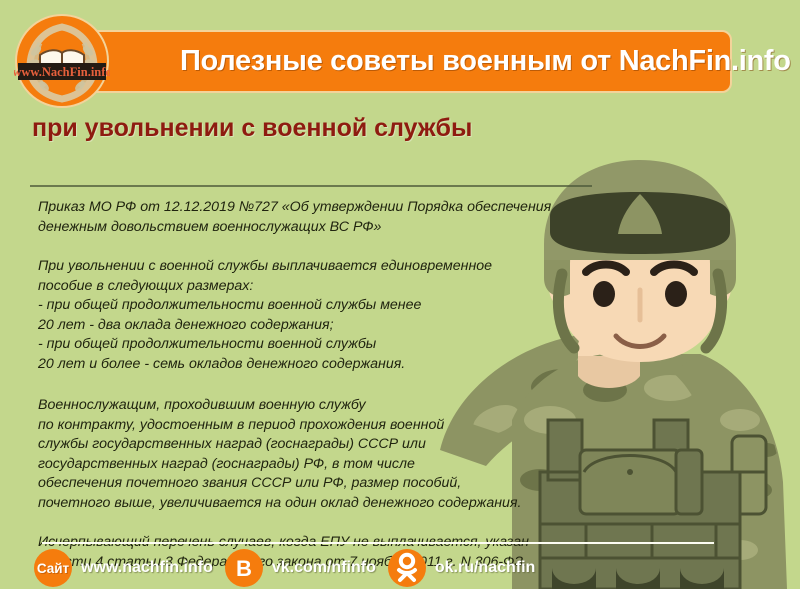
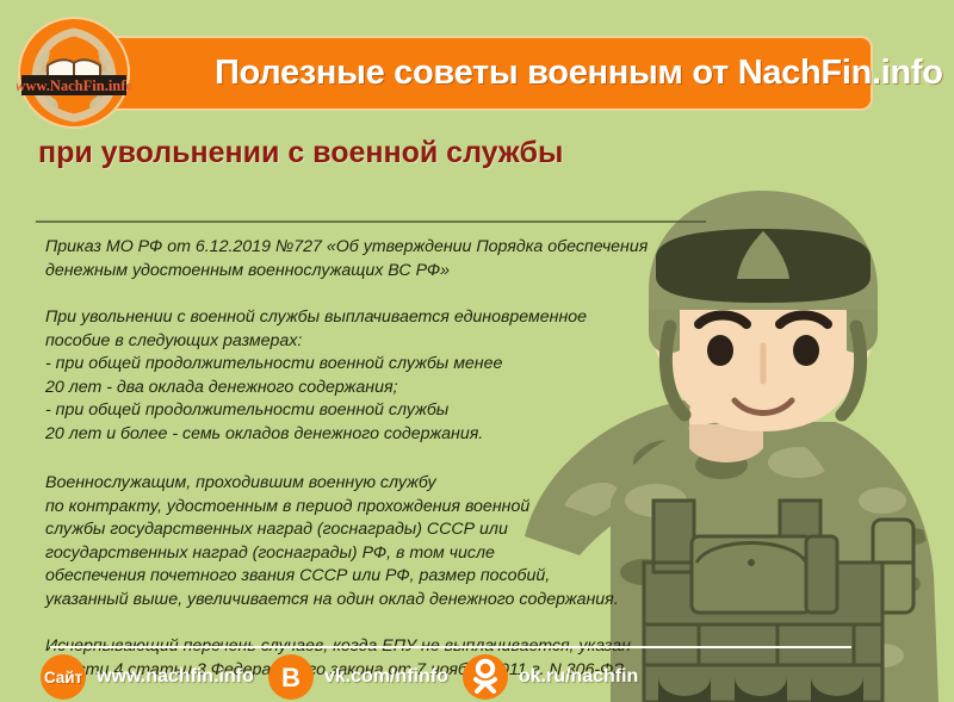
  Полезные советы военным от NachFin.info
  www.NachFin.info
  при увольнении с военной службы
- Приказ МО РФ от 12.12.2019 №727 «Об утверждении Порядка обеспечения
+ Приказ МО РФ от 6.12.2019 №727 «Об утверждении Порядка обеспечения
- денежным довольствием военнослужащих ВС РФ»
+ денежным удостоенным военнослужащих ВС РФ»
  При увольнении с военной службы выплачивается единовременное
  пособие в следующих размерах:
  - при общей продолжительности военной службы менее
  20 лет - два оклада денежного содержания;
  - при общей продолжительности военной службы
  20 лет и более - семь окладов денежного содержания.
  Военнослужащим, проходившим военную службу
  по контракту, удостоенным в период прохождения военной
  службы государственных наград (госнаграды) СССР или
  государственных наград (госнаграды) РФ, в том числе
  обеспечения почетного звания СССР или РФ, размер пособий,
- почетного выше, увеличивается на один оклад денежного содержания.
+ указанный выше, увеличивается на один оклад денежного содержания.
  ти 4 статьи 3 Федерао закона от 7 ноя11 г. N 306-ФЗ.
  Сайт
  www.nachfin.info
  В
  vk.com/nfinfo
  ok.ru/nachfin
